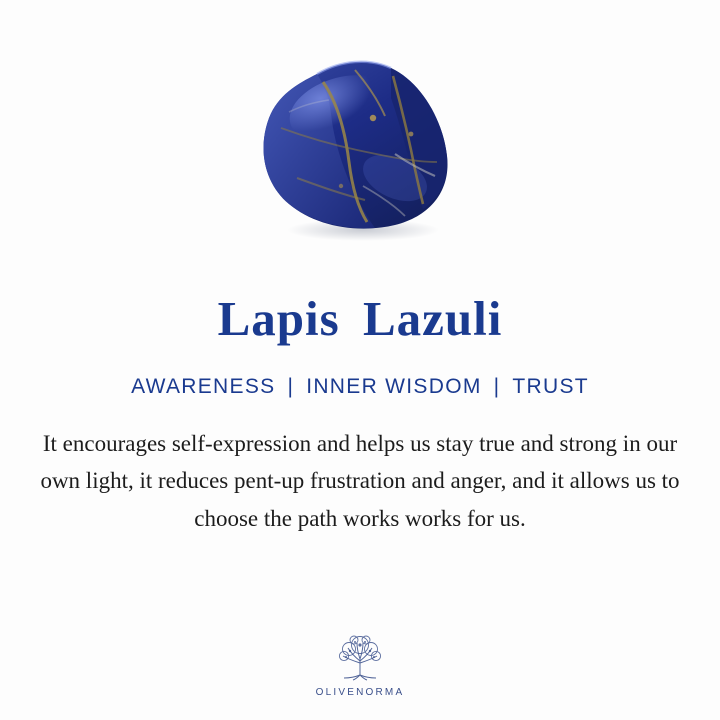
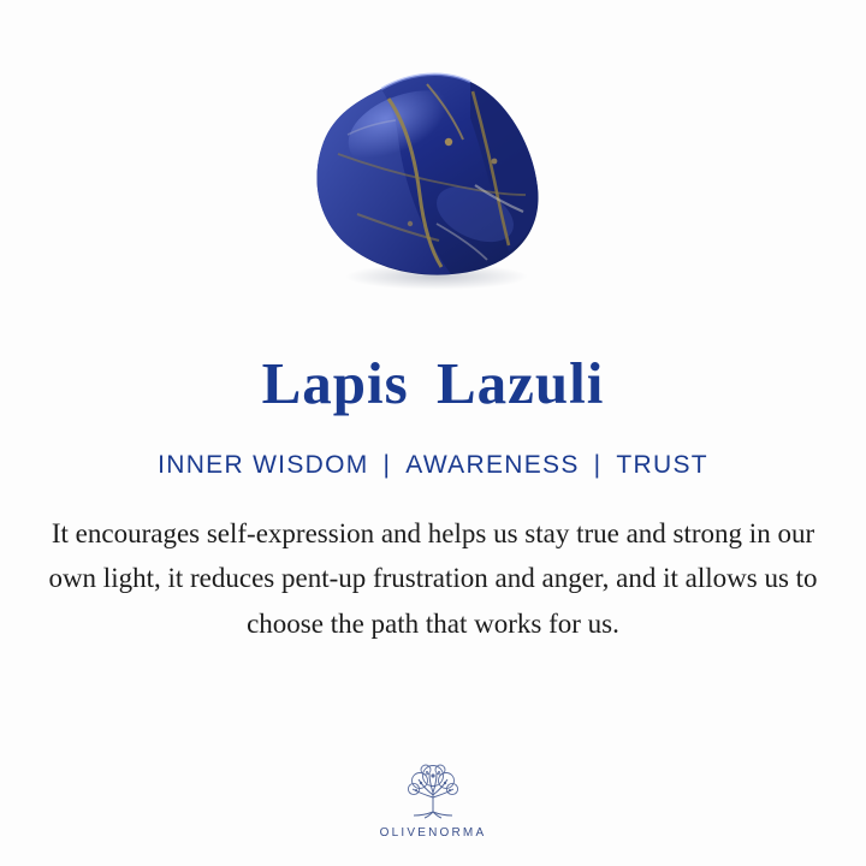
  Lapis Lazuli
- AWARENESS
+ INNER WISDOM
  |
- INNER WISDOM
+ AWARENESS
  |
  TRUST
- It encourages self-expression and helps us stay true and strong in our own light, it reduces pent-up frustration and anger, and it allows us to choose the path works works for us.
+ It encourages self-expression and helps us stay true and strong in our own light, it reduces pent-up frustration and anger, and it allows us to choose the path that works for us.
  OLIVENORMA
